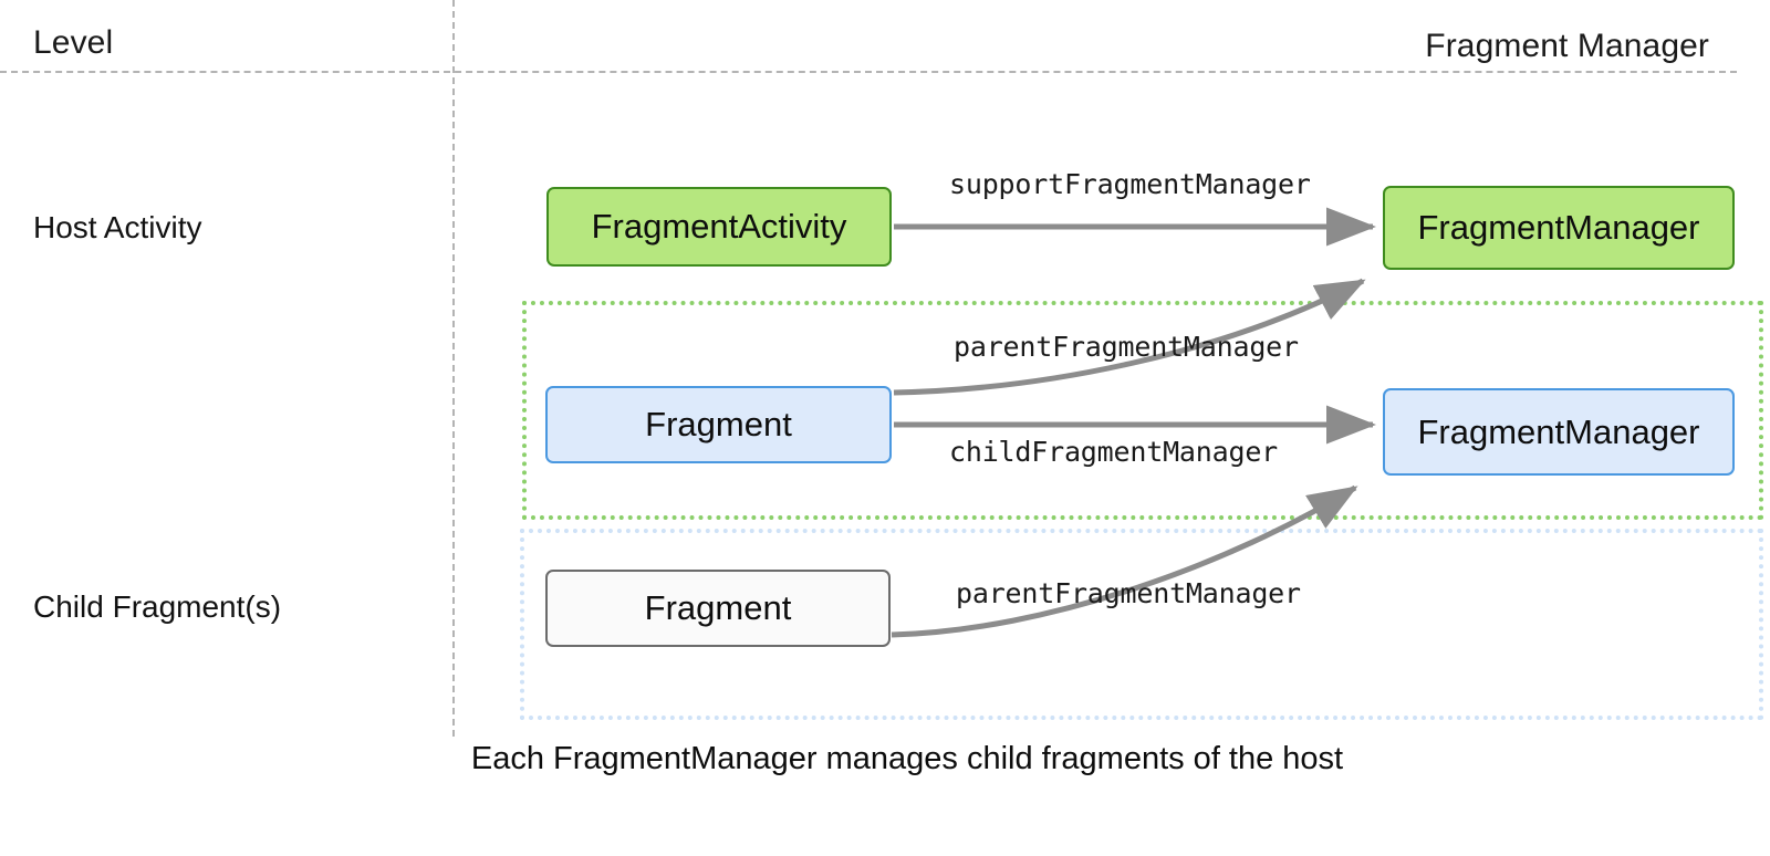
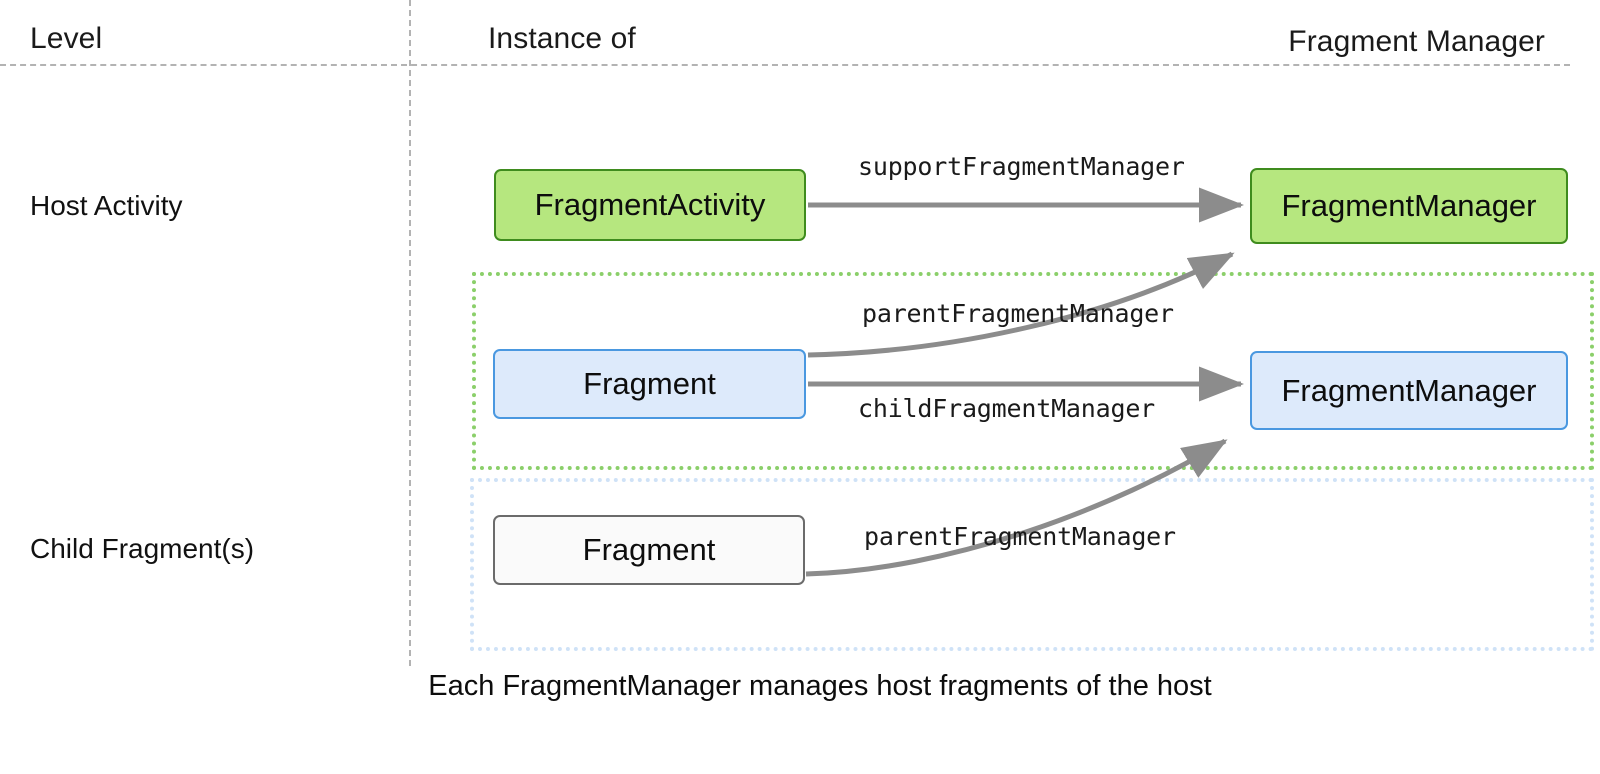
  Level
+ Instance of
  Fragment Manager
  Host Activity
  Child Fragment(s)
  FragmentActivity
  FragmentManager
  Fragment
  FragmentManager
  Fragment
  supportFragmentManager
  parentFragmentManager
  childFragmentManager
  parentFragmentManager
- Each FragmentManager manages child fragments of the host
+ Each FragmentManager manages host fragments of the host
